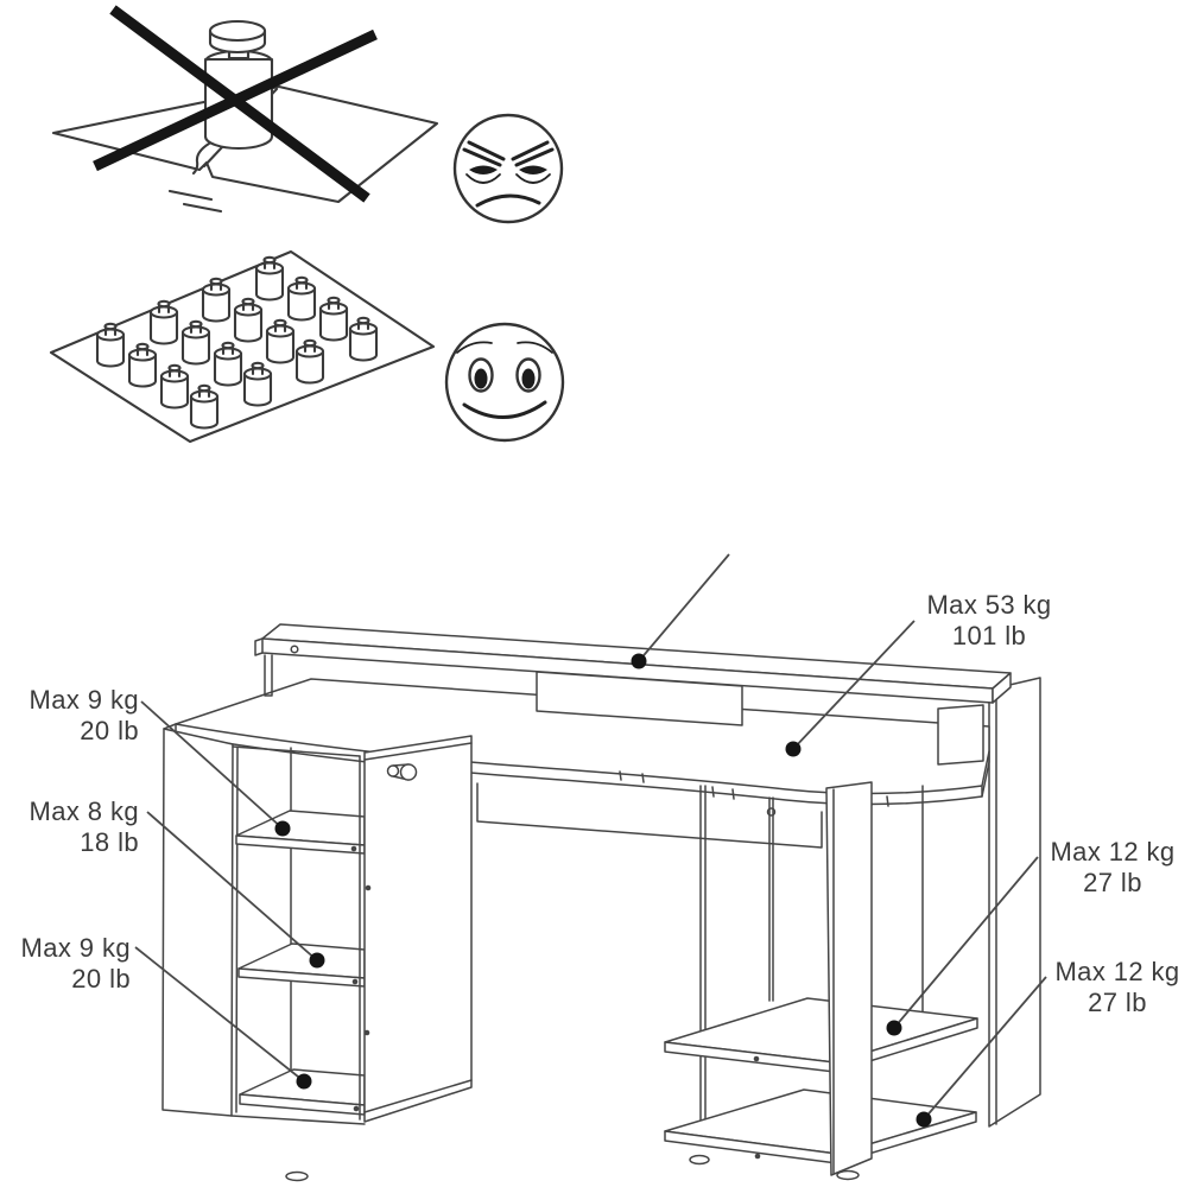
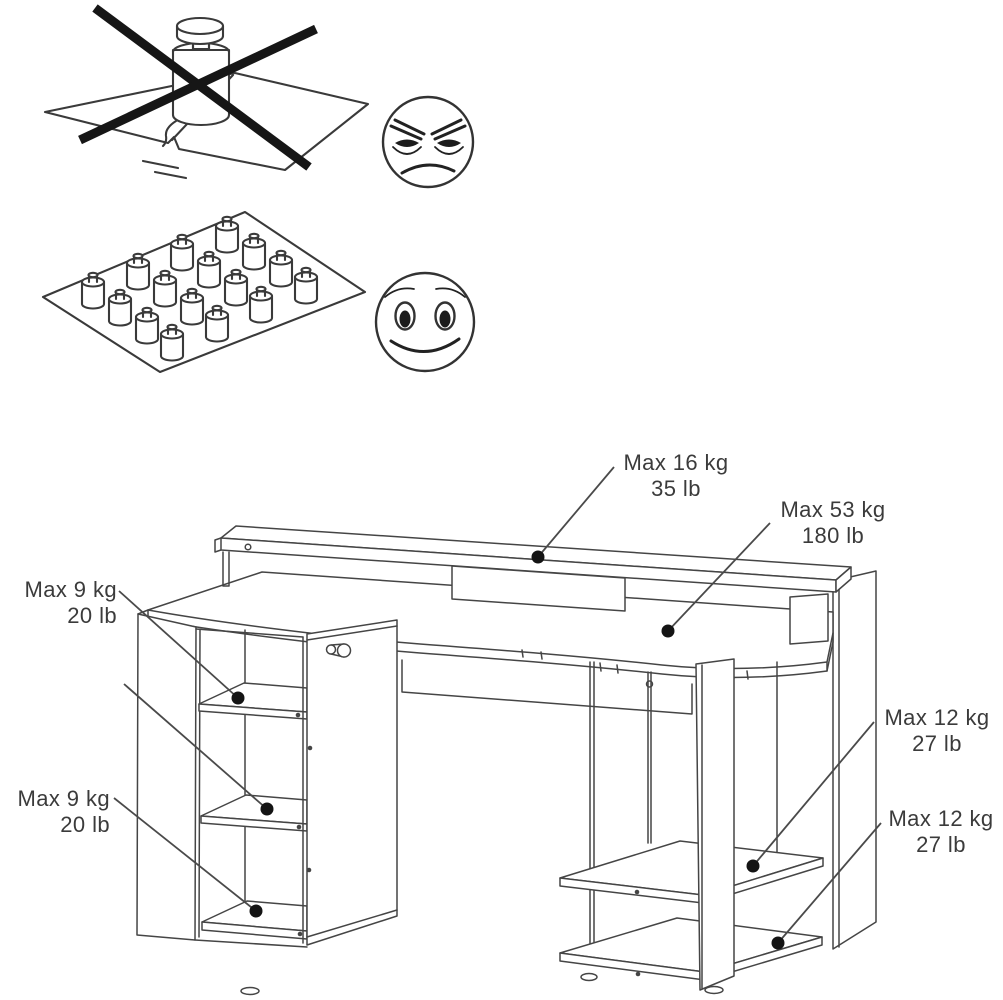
+ Max 16 kg
+ 35 lb
  Max 53 kg
- 101 lb
+ 180 lb
  Max 9 kg
  20 lb
- Max 8 kg
- 18 lb
  Max 9 kg
  20 lb
  Max 12 kg
  27 lb
  Max 12 kg
  27 lb
